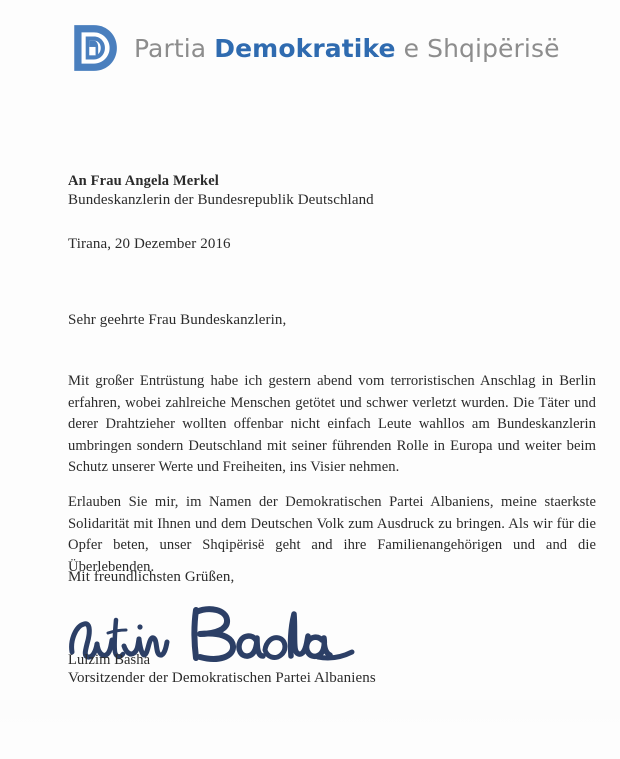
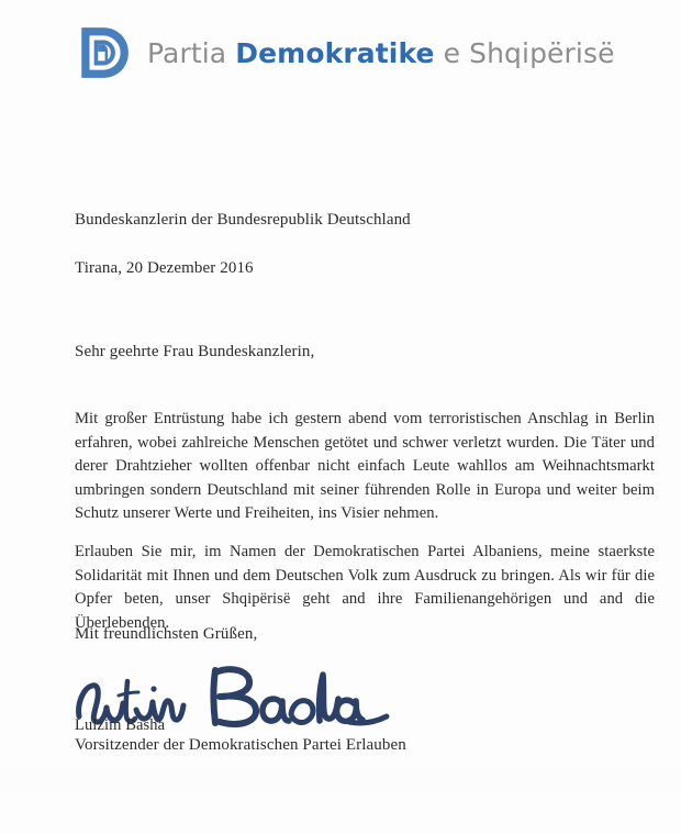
  Partia Demokratike e Shqipërisë
- An Frau Angela Merkel
  Bundeskanzlerin der Bundesrepublik Deutschland
  Tirana, 20 Dezember 2016
  Sehr geehrte Frau Bundeskanzlerin,
- Mit großer Entrüstung habe ich gestern abend vom terroristischen Anschlag in Berlin erfahren, wobei zahlreiche Menschen getötet und schwer verletzt wurden. Die Täter und derer Drahtzieher wollten offenbar nicht einfach Leute wahllos am Bundeskanzlerin umbringen sondern Deutschland mit seiner führenden Rolle in Europa und weiter beim Schutz unserer Werte und Freiheiten, ins Visier nehmen.
+ Mit großer Entrüstung habe ich gestern abend vom terroristischen Anschlag in Berlin erfahren, wobei zahlreiche Menschen getötet und schwer verletzt wurden. Die Täter und derer Drahtzieher wollten offenbar nicht einfach Leute wahllos am Weihnachtsmarkt umbringen sondern Deutschland mit seiner führenden Rolle in Europa und weiter beim Schutz unserer Werte und Freiheiten, ins Visier nehmen.
  Erlauben Sie mir, im Namen der Demokratischen Partei Albaniens, meine staerkste Solidarität mit Ihnen und dem Deutschen Volk zum Ausdruck zu bringen. Als wir für die Opfer beten, unser Shqipërisë geht and ihre Familienangehörigen und and die Überlebenden.
  Mit freundlichsten Grüßen,
  Lulzim Basha
- Vorsitzender der Demokratischen Partei Albaniens
+ Vorsitzender der Demokratischen Partei Erlauben
